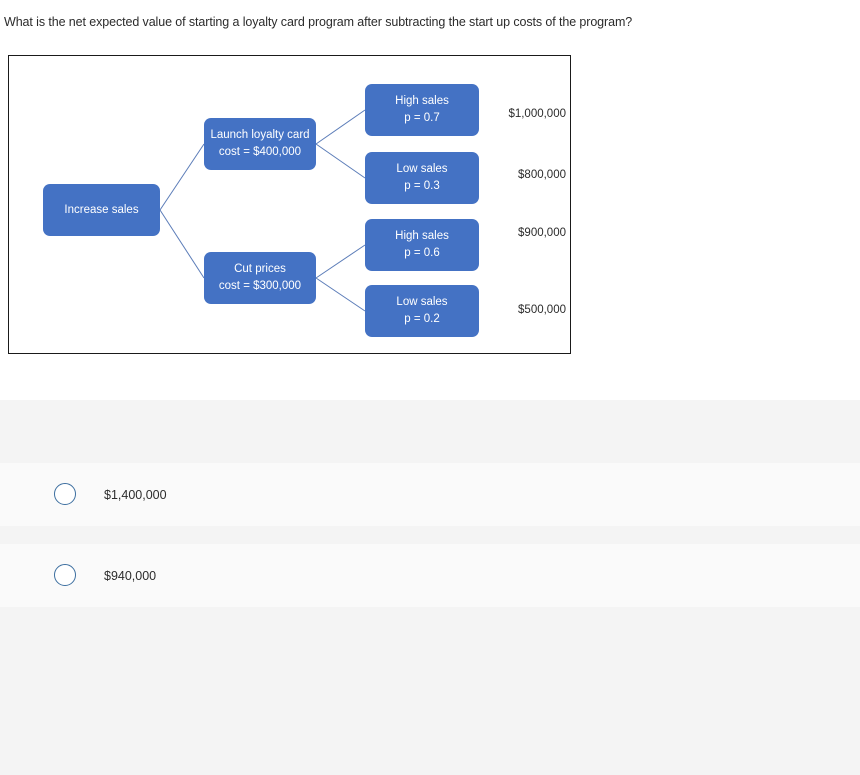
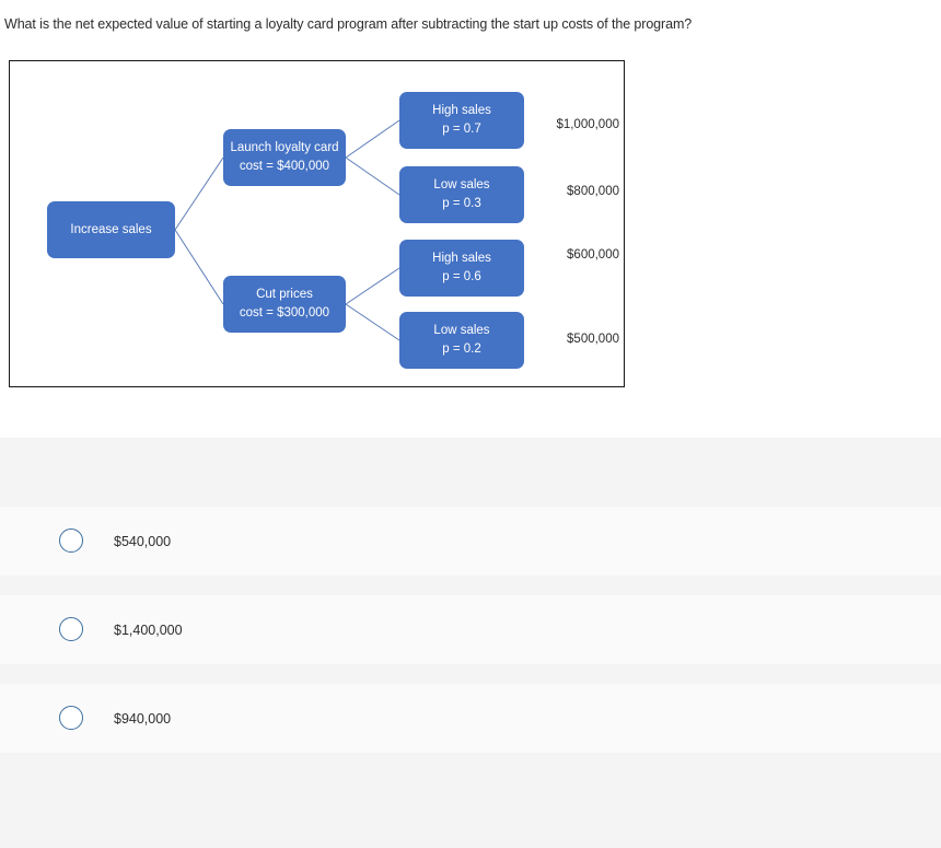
  What is the net expected value of starting a loyalty card program after subtracting the start up costs of the program?
  Increase sales
  Launch loyalty card
  cost = $400,000
  Cut prices
  cost = $300,000
  High sales
  p = 0.7
  Low sales
  p = 0.3
  High sales
  p = 0.6
  Low sales
  p = 0.2
  $1,000,000
  $800,000
- $900,000
+ $600,000
  $500,000
+ $540,000
  $1,400,000
  $940,000
